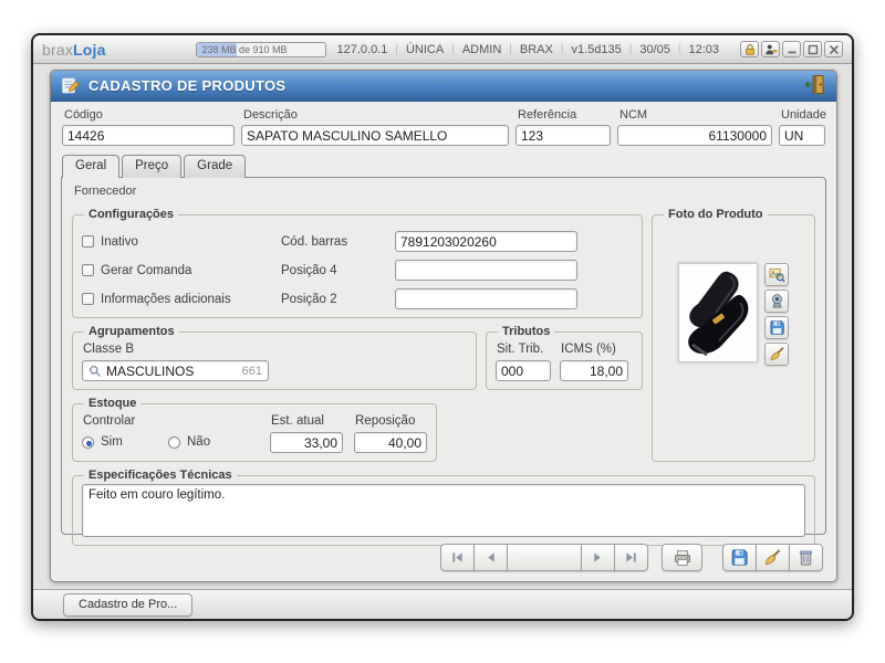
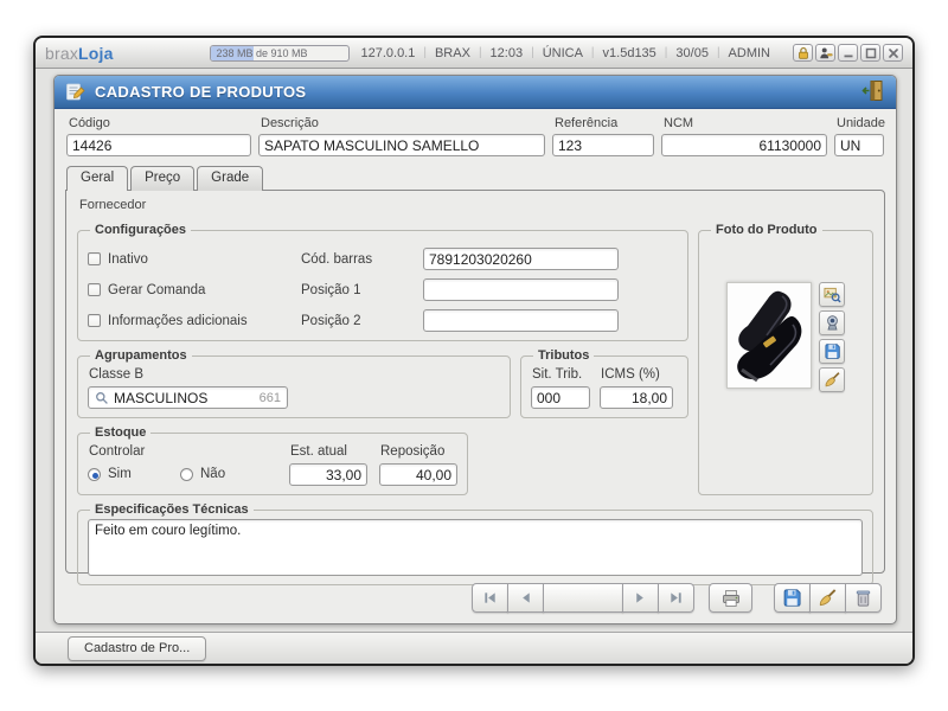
  braxLoja
  238 MB de 910 MB
  127.0.0.1
  |
- ÚNICA
+ BRAX
  |
- ADMIN
+ 12:03
  |
- BRAX
+ ÚNICA
  |
  v1.5d135
  |
  30/05
  |
- 12:03
+ ADMIN
  CADASTRO DE PRODUTOS
  Código
  14426
  Descrição
  SAPATO MASCULINO SAMELLO
  Referência
  123
  NCM
  61130000
  Unidade
  UN
  Geral
  Preço
  Grade
  Fornecedor
  Configurações
  Inativo
  Cód. barras
  7891203020260
  Gerar Comanda
- Posição 4
+ Posição 1
  Informações adicionais
  Posição 2
  Agrupamentos
  Classe B
  MASCULINOS
  661
  Tributos
  Sit. Trib.
  000
  ICMS (%)
  18,00
  Estoque
  Controlar
  Est. atual
  Reposição
  Sim
  Não
  33,00
  40,00
  Foto do Produto
  Especificações Técnicas
  Feito em couro legítimo.
  Cadastro de Pro...
